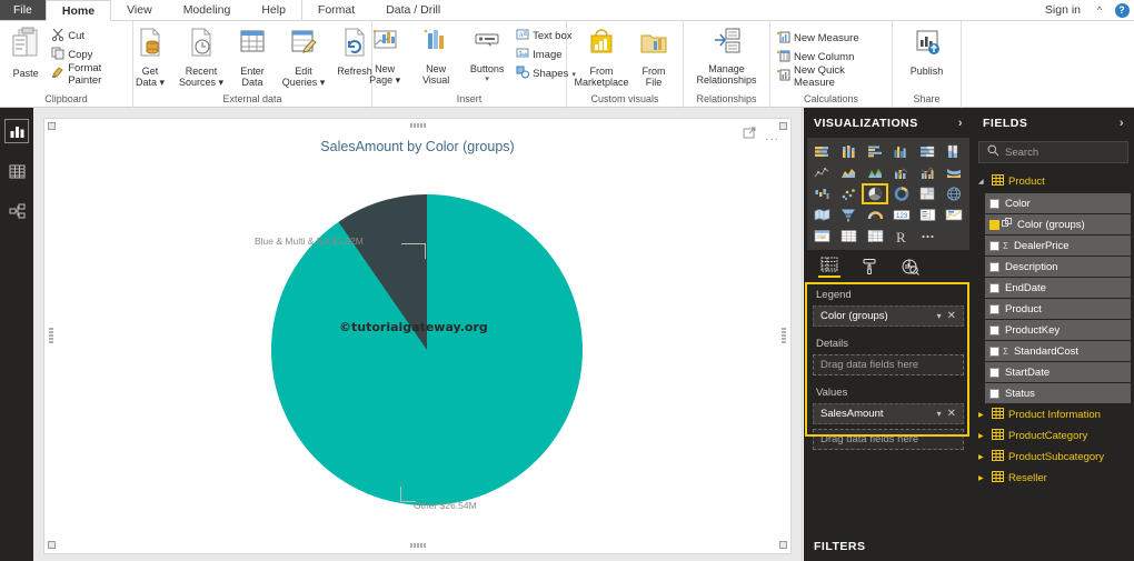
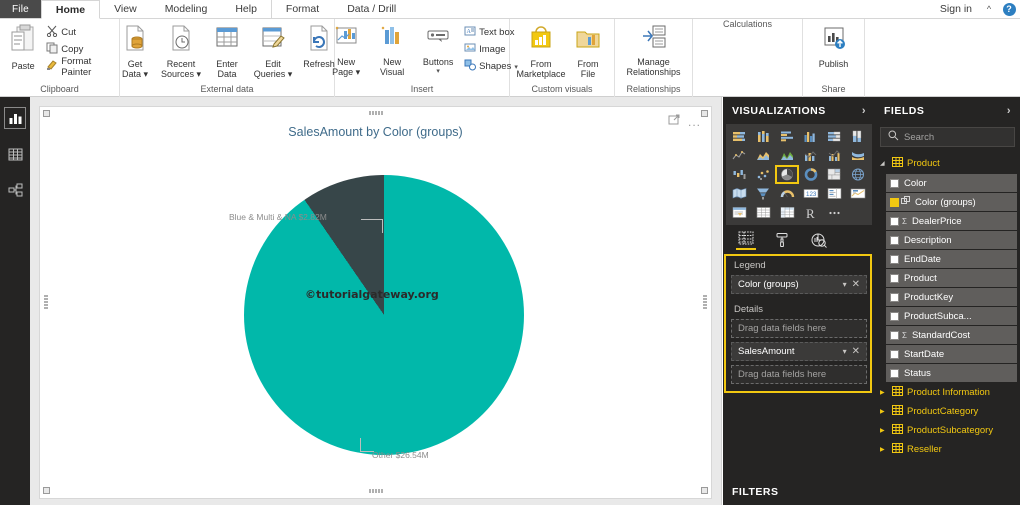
  File
  Home
  View
  Modeling
  Help
  Format
  Data / Drill
  Sign in
  ^
  ?
  Paste
  Cut
  Copy
  Format Painter
  Clipboard
  Get
  Data ▾
  Recent
  Sources ▾
  Enter
  Data
  Edit
  Queries ▾
  Refresh
  External data
  New
  Page ▾
  New
  Visual
  Buttons
  Text box
  Image
  Shapes
  Insert
  From
  Marketplace
  From
  File
  Custom visuals
  Manage
  Relationships
  Relationships
- New Measure
- New Column
- New Quick Measure
  Calculations
  Publish
  Share
  ...
  SalesAmount by Color (groups)
  Blue & Multi & NA $2.82M
  Other $26.54M
  ©tutorialgateway.org
  VISUALIZATIONS
  ›
  R
  Legend
  Color (groups)
  ▾
  ✕
  Details
  Drag data fields here
- Values
  SalesAmount
  ▾
  ✕
  Drag data fields here
  FILTERS
  FIELDS
  ›
  Search
  Product
  Color
  Color (groups)
  Σ
  DealerPrice
  Description
  EndDate
  Product
  ProductKey
+ ProductSubca...
  Σ
  StandardCost
  StartDate
  Status
  Product Information
  ProductCategory
  ProductSubcategory
  Reseller
